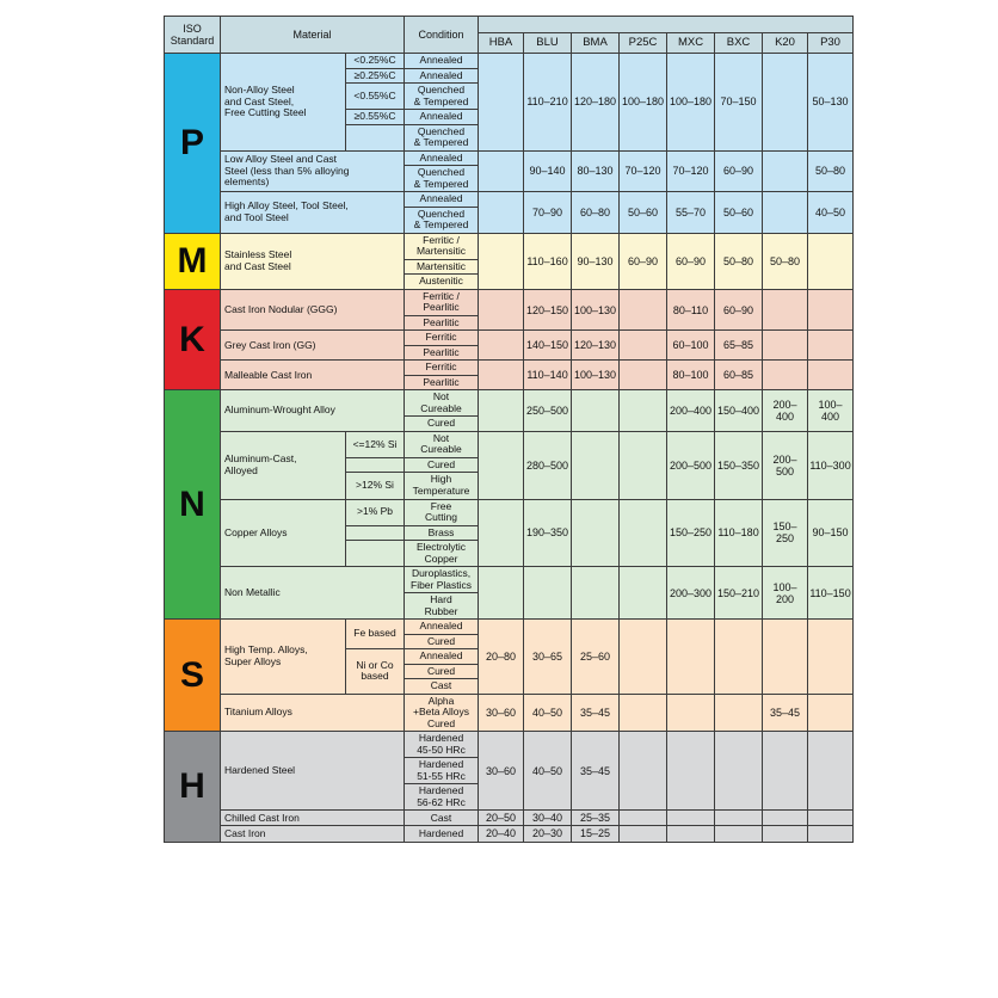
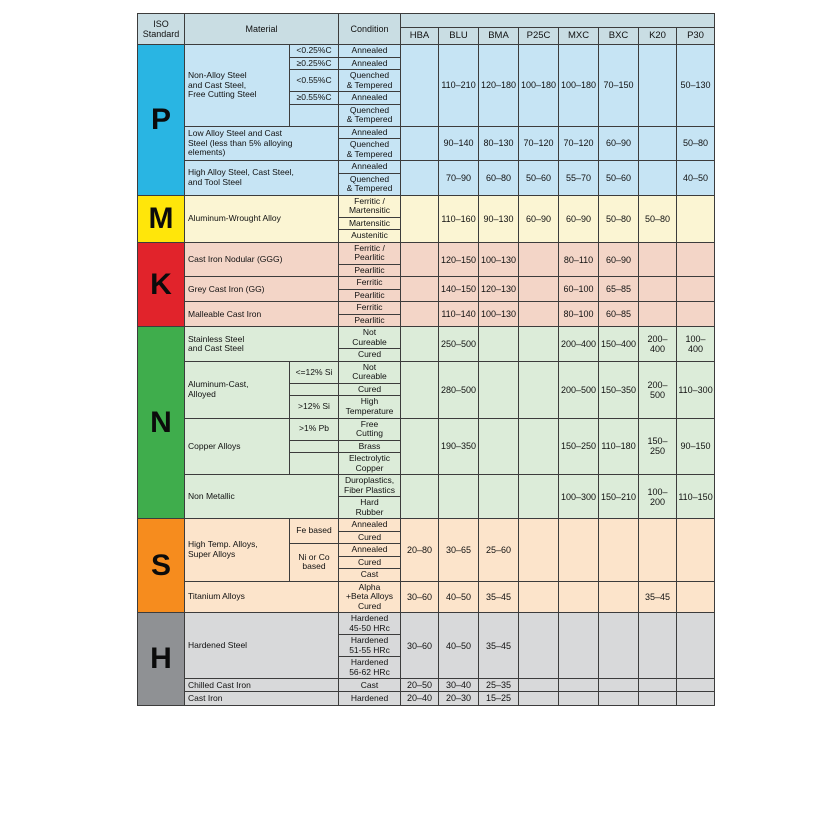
  ISO Standard	Material	Condition
  HBA	BLU	BMA	P25C	MXC	BXC	K20	P30
  P	Non-Alloy Steel and Cast Steel, Free Cutting Steel	<0.25%C	Annealed		110–210	120–180	100–180	100–180	70–150		50–130
  ≥0.25%C	Annealed
  <0.55%C	Quenched & Tempered
  ≥0.55%C	Annealed
  	Quenched & Tempered
  Low Alloy Steel and Cast Steel (less than 5% alloying elements)	Annealed		90–140	80–130	70–120	70–120	60–90		50–80
  Quenched & Tempered
- High Alloy Steel, Tool Steel, and Tool Steel	Annealed		70–90	60–80	50–60	55–70	50–60		40–50
+ High Alloy Steel, Cast Steel, and Tool Steel	Annealed		70–90	60–80	50–60	55–70	50–60		40–50
  Quenched & Tempered
- M	Stainless Steel and Cast Steel	Ferritic / Martensitic		110–160	90–130	60–90	60–90	50–80	50–80
+ M	Aluminum-Wrought Alloy	Ferritic / Martensitic		110–160	90–130	60–90	60–90	50–80	50–80
  Martensitic
  Austenitic
  K	Cast Iron Nodular (GGG)	Ferritic / Pearlitic		120–150	100–130		80–110	60–90
  Pearlitic
  Grey Cast Iron (GG)	Ferritic		140–150	120–130		60–100	65–85
  Pearlitic
  Malleable Cast Iron	Ferritic		110–140	100–130		80–100	60–85
  Pearlitic
- N	Aluminum-Wrought Alloy	Not Cureable		250–500			200–400	150–400	200–400	100–400
+ N	Stainless Steel and Cast Steel	Not Cureable		250–500			200–400	150–400	200–400	100–400
  Cured
  Aluminum-Cast, Alloyed	<=12% Si	Not Cureable		280–500			200–500	150–350	200–500	110–300
  	Cured
  >12% Si	High Temperature
  Copper Alloys	>1% Pb	Free Cutting		190–350			150–250	110–180	150–250	90–150
  	Brass
  	Electrolytic Copper
- Non Metallic	Duroplastics, Fiber Plastics					200–300	150–210	100–200	110–150
+ Non Metallic	Duroplastics, Fiber Plastics					100–300	150–210	100–200	110–150
  Hard Rubber
  S	High Temp. Alloys, Super Alloys	Fe based	Annealed	20–80	30–65	25–60
  Cured
  Ni or Co based	Annealed
  Cured
  Cast
  Titanium Alloys	Alpha +Beta Alloys Cured	30–60	40–50	35–45				35–45
  H	Hardened Steel	Hardened 45-50 HRc	30–60	40–50	35–45
  Hardened 51-55 HRc
  Hardened 56-62 HRc
  Chilled Cast Iron	Cast	20–50	30–40	25–35
  Cast Iron	Hardened	20–40	20–30	15–25
